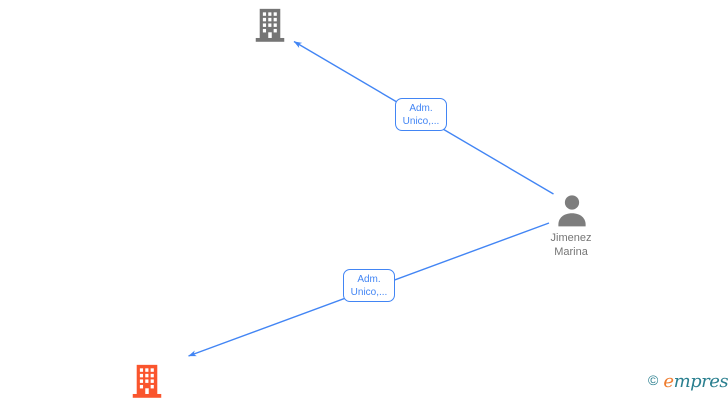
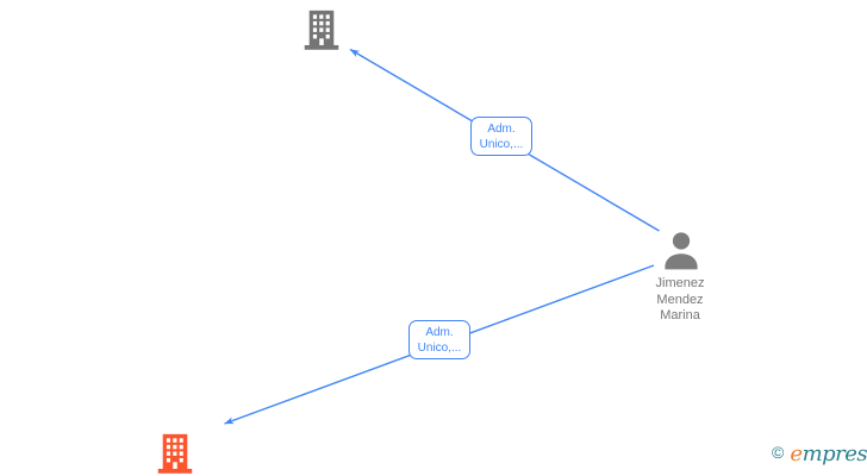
  Jimenez
+ Mendez
  Marina
  Adm.
  Unico,...
  Adm.
  Unico,...
  © empres
